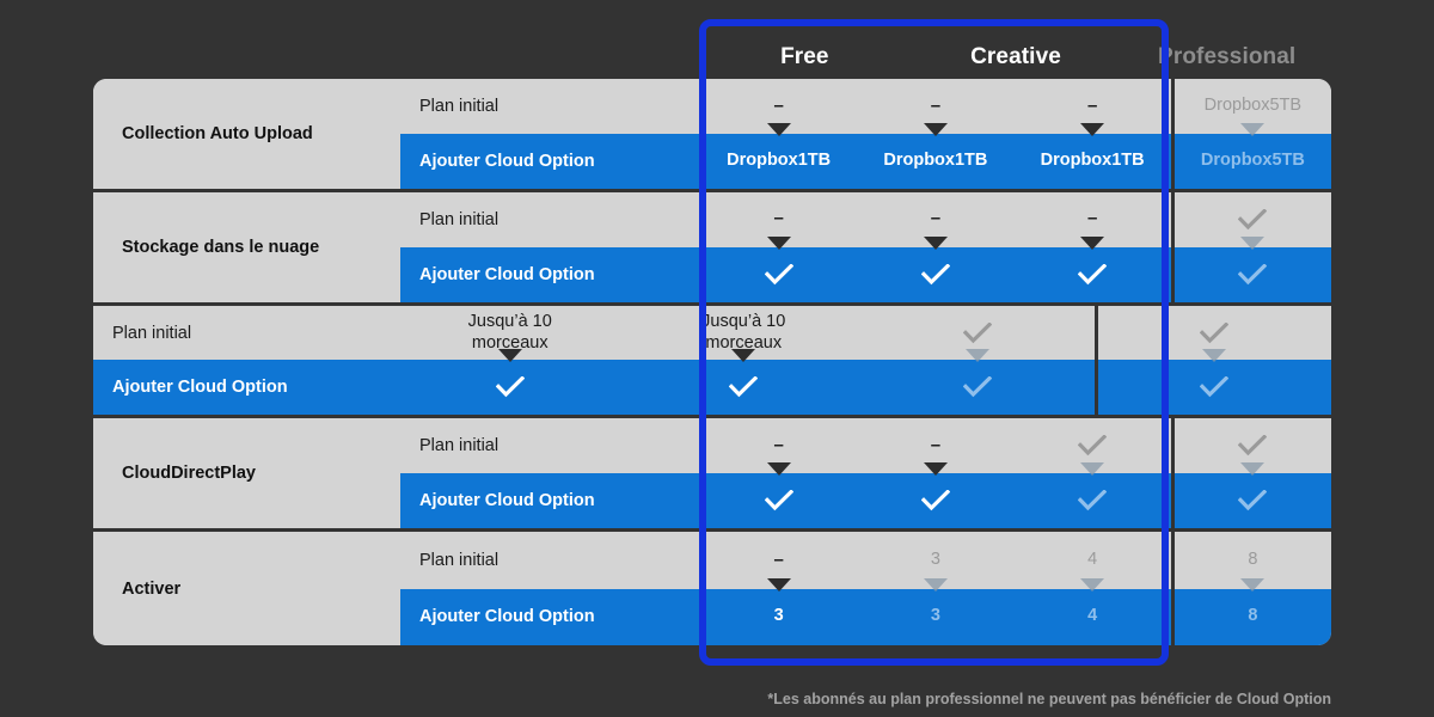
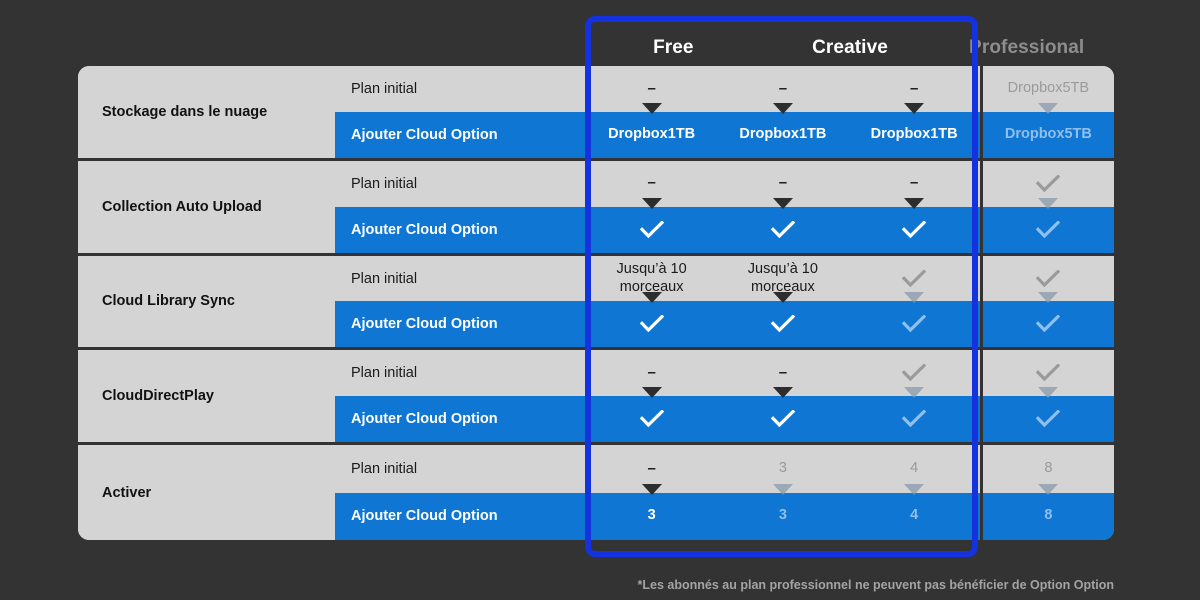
  Free
  Creative
  Professional
- Collection Auto Upload
+ Stockage dans le nuage
  Plan initial
  –
  –
  –
  Dropbox5TB
  Ajouter Cloud Option
  Dropbox1TB
  Dropbox1TB
  Dropbox1TB
  Dropbox5TB
- Stockage dans le nuage
+ Collection Auto Upload
  Plan initial
  –
  –
  –
  Ajouter Cloud Option
+ Cloud Library Sync
  Plan initial
  Jusqu’à 10
  morceaux
  Jusqu’à 10
  morceaux
  Ajouter Cloud Option
  CloudDirectPlay
  Plan initial
  –
  –
  Ajouter Cloud Option
  Activer
  Plan initial
  –
  3
  4
  8
  Ajouter Cloud Option
  3
  3
  4
  8
- *Les abonnés au plan professionnel ne peuvent pas bénéficier de Cloud Option
+ *Les abonnés au plan professionnel ne peuvent pas bénéficier de Option Option
